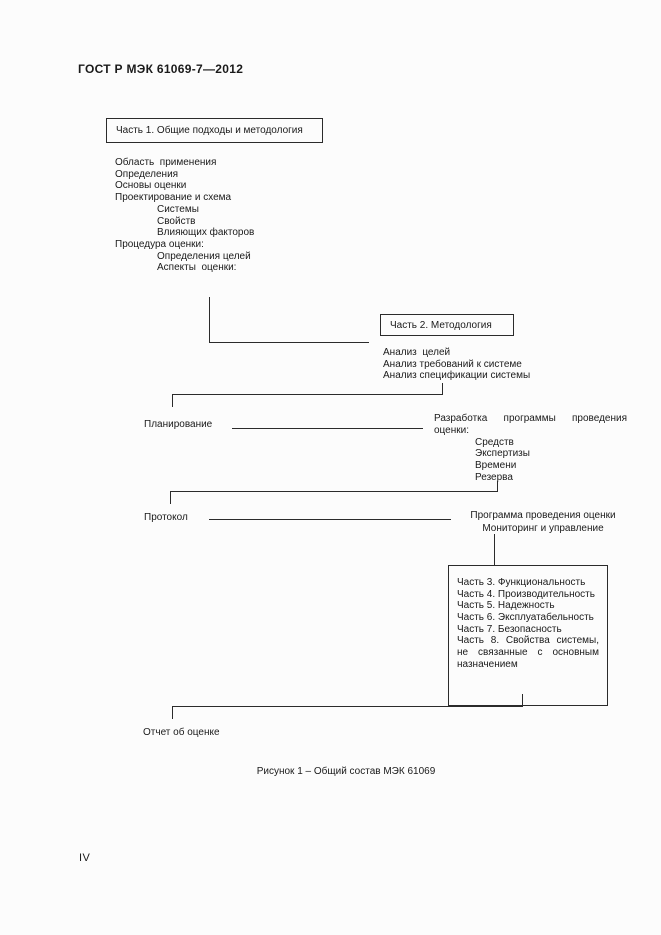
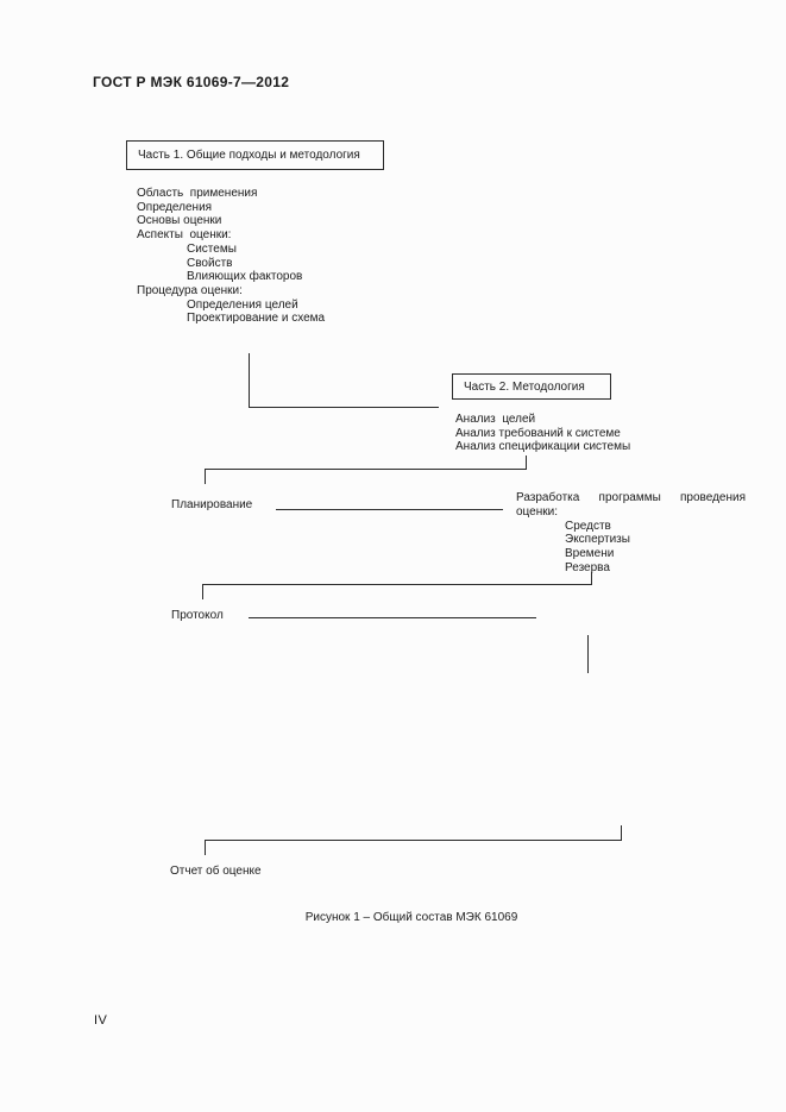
  ГОСТ Р МЭК 61069-7—2012
  Часть 1. Общие подходы и методология
  Область применения
  Определения
  Основы оценки
- Проектирование и схема
+ Аспекты оценки:
  Системы
  Свойств
  Влияющих факторов
  Процедура оценки:
  Определения целей
- Аспекты оценки:
+ Проектирование и схема
  Часть 2. Методология
  Анализ целей
  Анализ требований к системе
  Анализ спецификации системы
  Планирование
  Разработка программы проведения оценки:
  Средств
  Экспертизы
  Времени
  Резерва
  Протокол
- Программа проведения оценки
- Мониторинг и управление
- Часть 3. Функциональность
- Часть 4. Производительность
- Часть 5. Надежность
- Часть 6. Эксплуатабельность
- Часть 7. Безопасность
- Часть 8. Свойства системы, не связанные с основным назначением
  Отчет об оценке
  Рисунок 1 – Общий состав МЭК 61069
  IV
